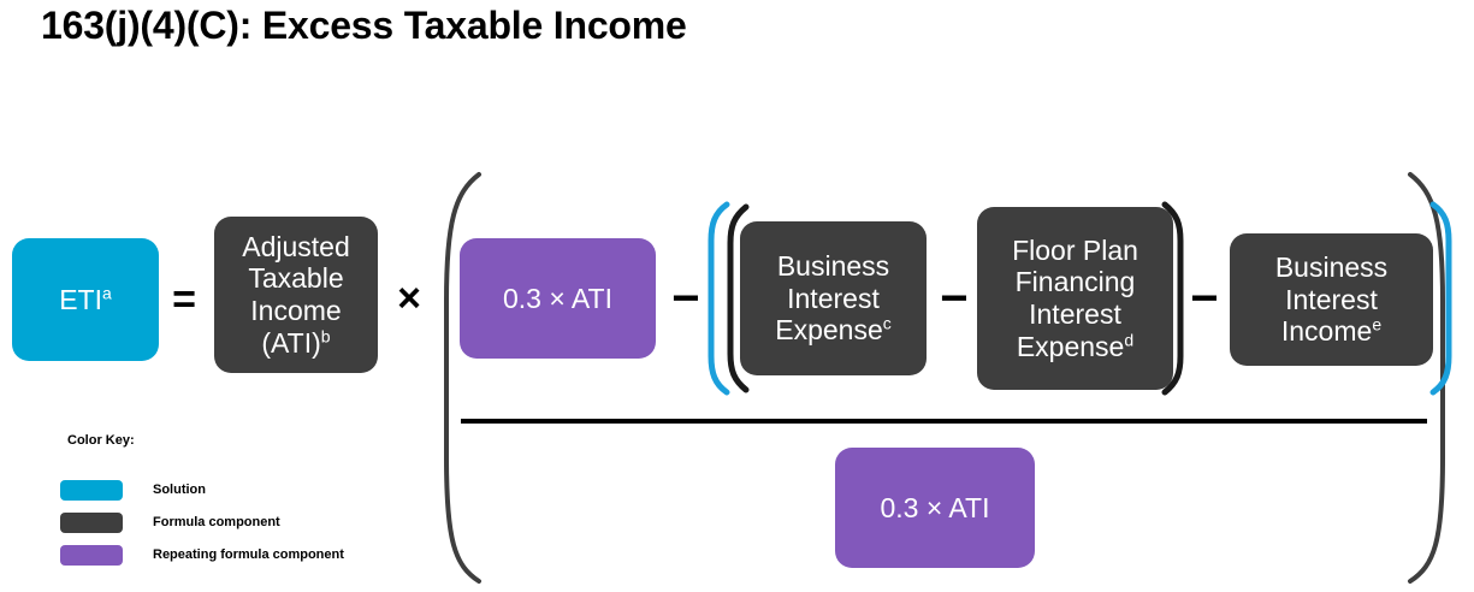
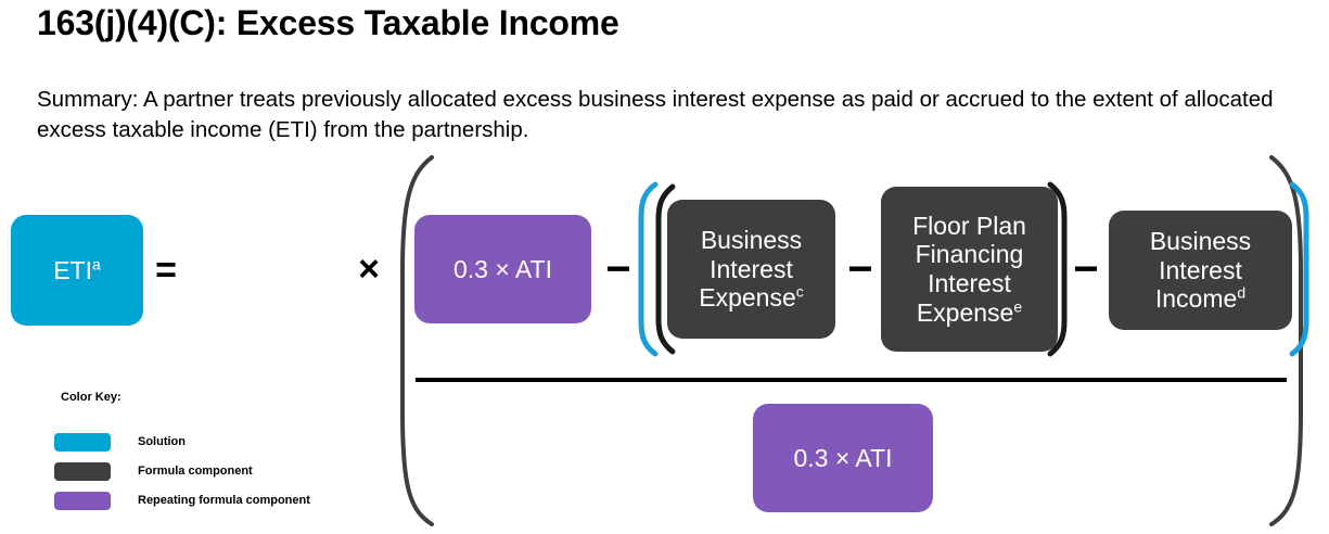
  163(j)(4)(C): Excess Taxable Income
+ Summary: A partner treats previously allocated excess business interest expense as paid or accrued to the extent of allocated excess taxable income (ETI) from the partnership.
  ETIa
  =
- Adjusted
- Taxable
- Income
- (ATI)b
  ×
  0.3 × ATI
  −
  Business
  Interest
  Expensec
  −
  Floor Plan
  Financing
  Interest
- Expensed
+ Expensee
  −
  Business
  Interest
- Incomee
+ Incomed
  0.3 × ATI
  Color Key:
  Solution
  Formula component
  Repeating formula component
